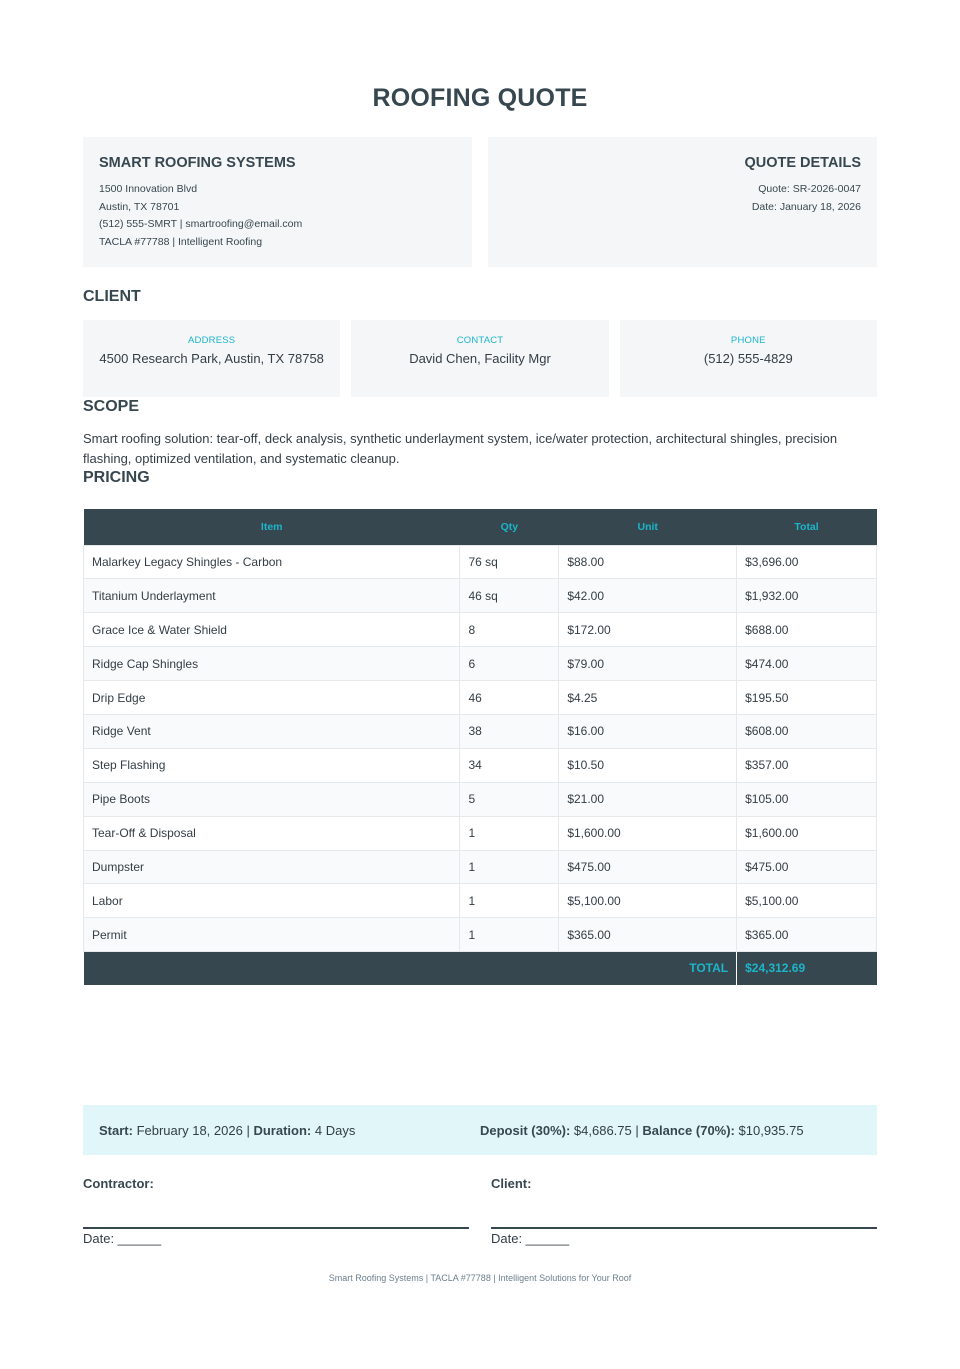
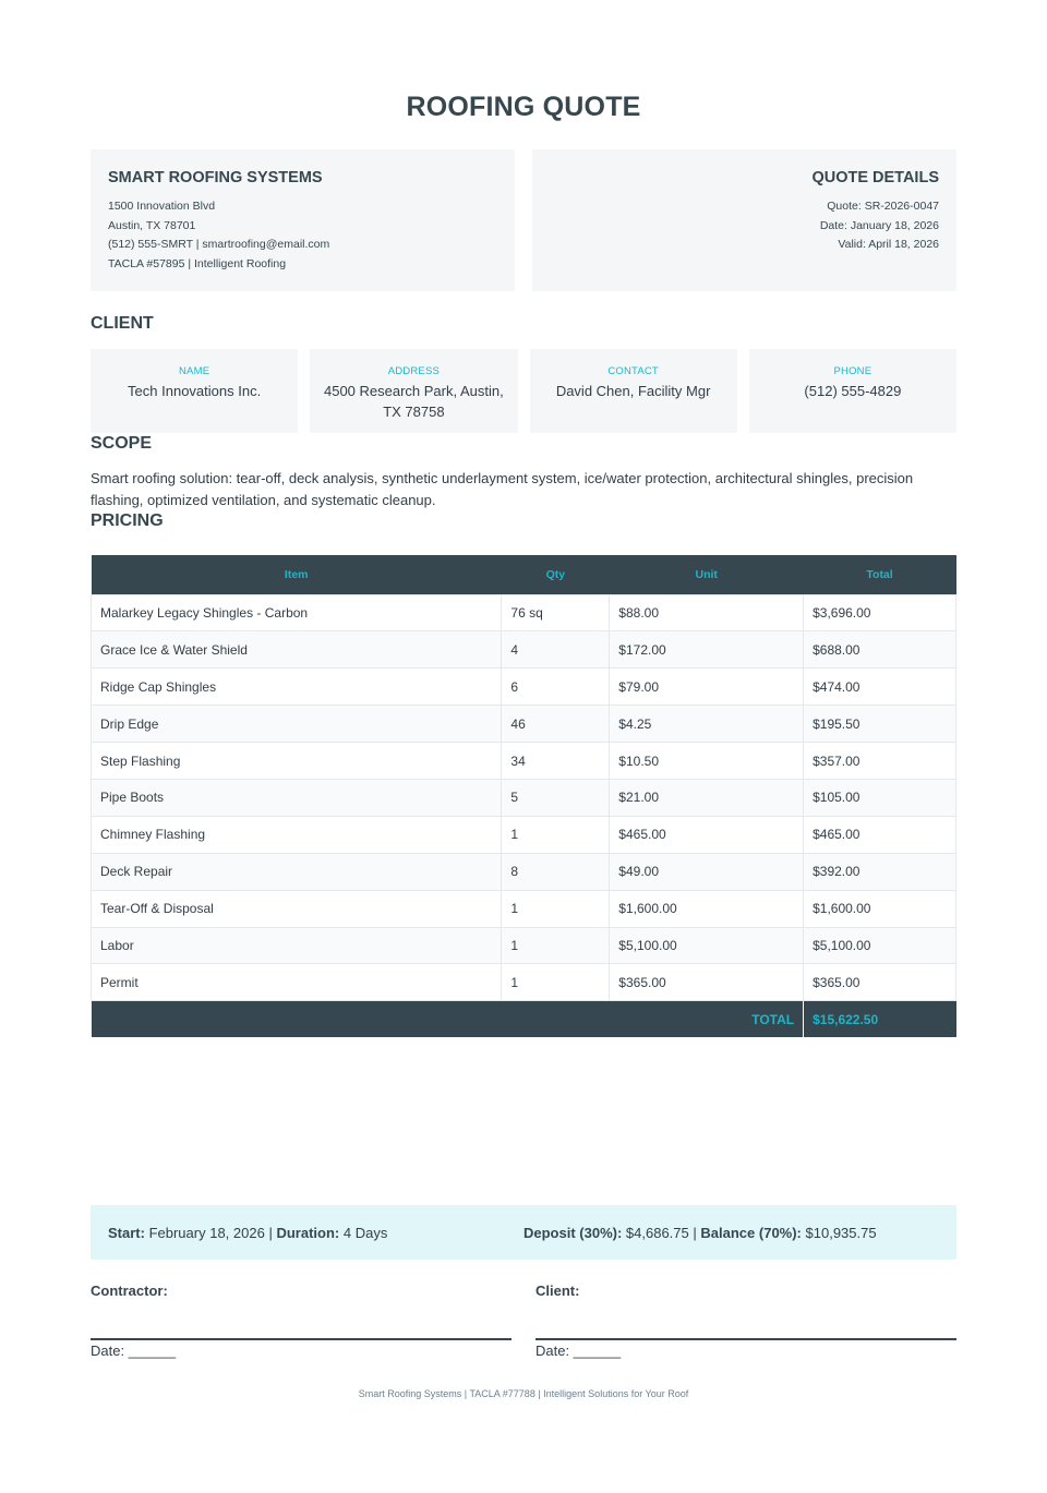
  ROOFING QUOTE
  SMART ROOFING SYSTEMS
  1500 Innovation Blvd
  Austin, TX 78701
  (512) 555-SMRT | smartroofing@email.com
- TACLA #77788 | Intelligent Roofing
+ TACLA #57895 | Intelligent Roofing
  QUOTE DETAILS
  Quote: SR-2026-0047
  Date: January 18, 2026
+ Valid: April 18, 2026
  CLIENT
+ NAME
+ Tech Innovations Inc.
  ADDRESS
  4500 Research Park, Austin, TX 78758
  CONTACT
  David Chen, Facility Mgr
  PHONE
  (512) 555-4829
  SCOPE
  Smart roofing solution: tear-off, deck analysis, synthetic underlayment system, ice/water protection, architectural shingles, precision flashing, optimized ventilation, and systematic cleanup.
  PRICING
  Item	Qty	Unit	Total
  Malarkey Legacy Shingles - Carbon	76 sq	$88.00	$3,696.00
- Titanium Underlayment	46 sq	$42.00	$1,932.00
- Grace Ice & Water Shield	8	$172.00	$688.00
+ Grace Ice & Water Shield	4	$172.00	$688.00
  Ridge Cap Shingles	6	$79.00	$474.00
  Drip Edge	46	$4.25	$195.50
- Ridge Vent	38	$16.00	$608.00
  Step Flashing	34	$10.50	$357.00
  Pipe Boots	5	$21.00	$105.00
+ Chimney Flashing	1	$465.00	$465.00
+ Deck Repair	8	$49.00	$392.00
  Tear-Off & Disposal	1	$1,600.00	$1,600.00
- Dumpster	1	$475.00	$475.00
  Labor	1	$5,100.00	$5,100.00
  Permit	1	$365.00	$365.00
- TOTAL	$24,312.69
+ TOTAL	$15,622.50
  Start: February 18, 2026 | Duration: 4 Days
  Deposit (30%): $4,686.75 | Balance (70%): $10,935.75
  Contractor:
  Date: ______
  Client:
  Date: ______
  Smart Roofing Systems | TACLA #77788 | Intelligent Solutions for Your Roof
